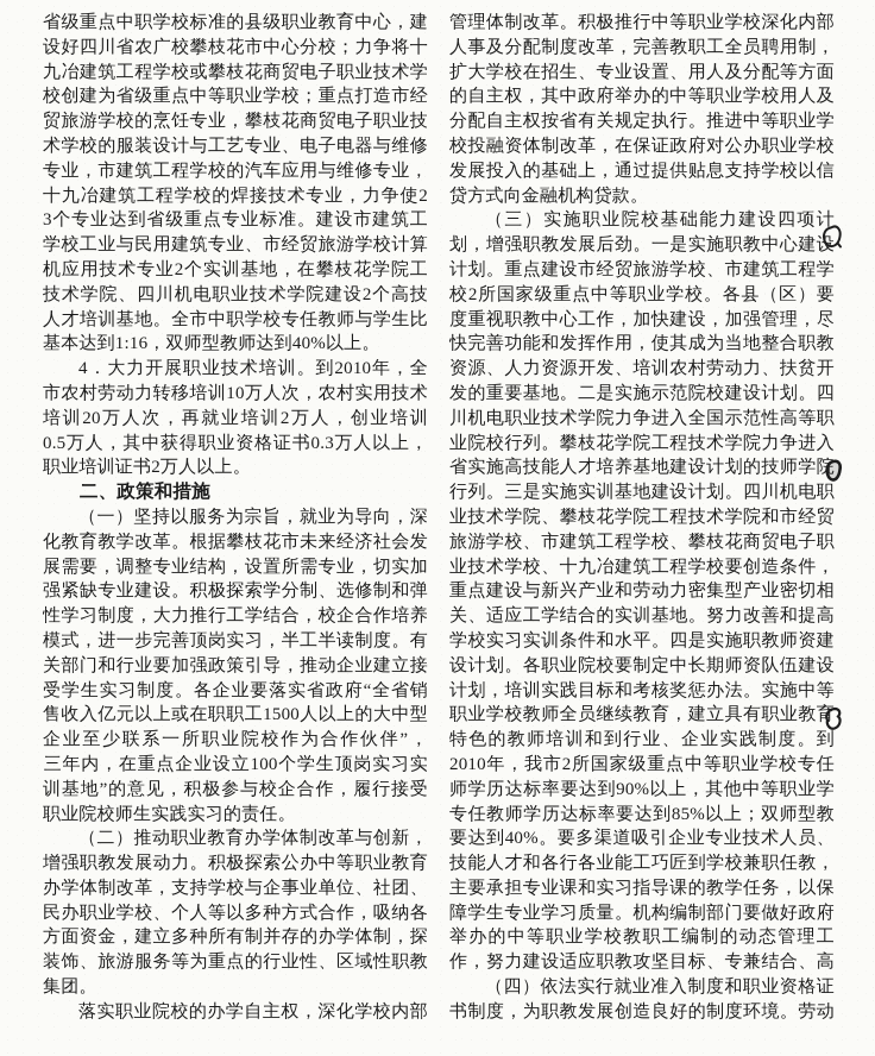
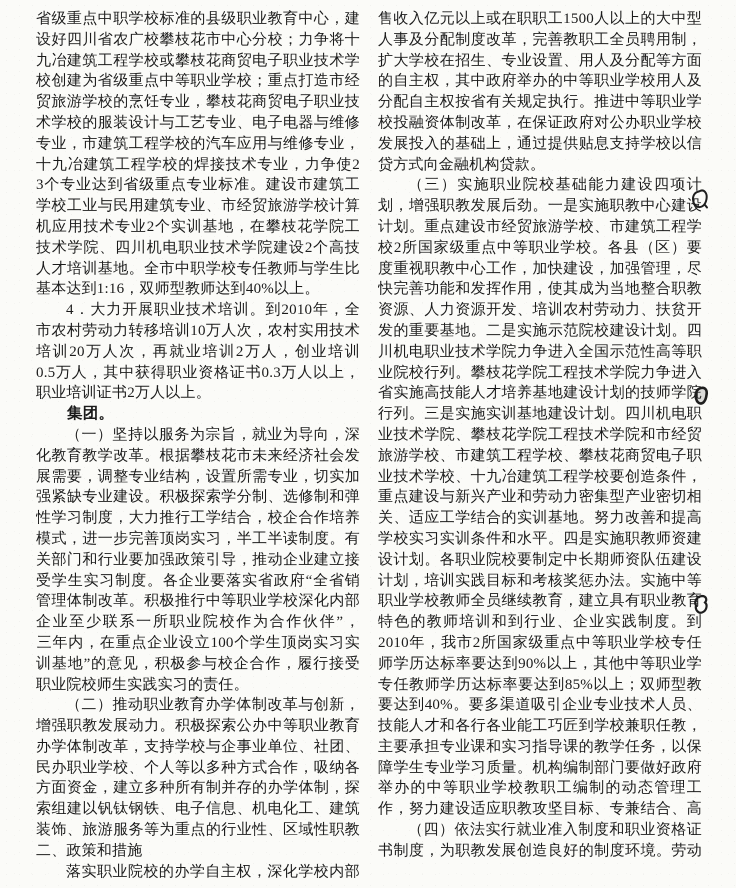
  省级重点中职学校标准的县级职业教育中心，建
  设好四川省农广校攀枝花市中心分校；力争将十
  九冶建筑工程学校或攀枝花商贸电子职业技术学
  校创建为省级重点中等职业学校；重点打造市经
  贸旅游学校的烹饪专业，攀枝花商贸电子职业技
  术学校的服装设计与工艺专业、电子电器与维修
  专业，市建筑工程学校的汽车应用与维修专业，
  十九冶建筑工程学校的焊接技术专业，力争使2
  3个专业达到省级重点专业标准。建设市建筑工
  学校工业与民用建筑专业、市经贸旅游学校计算
  机应用技术专业2个实训基地，在攀枝花学院工
  技术学院、四川机电职业技术学院建设2个高技
  人才培训基地。全市中职学校专任教师与学生比
  基本达到1:16，双师型教师达到40%以上。
  4．大力开展职业技术培训。到2010年，全
  市农村劳动力转移培训10万人次，农村实用技术
  培训20万人次，再就业培训2万人，创业培训
  0.5万人，其中获得职业资格证书0.3万人以上，
  职业培训证书2万人以上。
- 二、政策和措施
+ 集团。
  （一）坚持以服务为宗旨，就业为导向，深
  化教育教学改革。根据攀枝花市未来经济社会发
  展需要，调整专业结构，设置所需专业，切实加
  强紧缺专业建设。积极探索学分制、选修制和弹
  性学习制度，大力推行工学结合，校企合作培养
  模式，进一步完善顶岗实习，半工半读制度。有
  关部门和行业要加强政策引导，推动企业建立接
  受学生实习制度。各企业要落实省政府“全省销
- 售收入亿元以上或在职职工1500人以上的大中型
+ 管理体制改革。积极推行中等职业学校深化内部
  企业至少联系一所职业院校作为合作伙伴”，
  三年内，在重点企业设立100个学生顶岗实习实
  训基地”的意见，积极参与校企合作，履行接受
  职业院校师生实践实习的责任。
  （二）推动职业教育办学体制改革与创新，
  增强职教发展动力。积极探索公办中等职业教育
  办学体制改革，支持学校与企事业单位、社团、
  民办职业学校、个人等以多种方式合作，吸纳各
  方面资金，建立多种所有制并存的办学体制，探
+ 索组建以钒钛钢铁、电子信息、机电化工、建筑
  装饰、旅游服务等为重点的行业性、区域性职教
- 集团。
+ 二、政策和措施
  落实职业院校的办学自主权，深化学校内部
- 管理体制改革。积极推行中等职业学校深化内部
+ 售收入亿元以上或在职职工1500人以上的大中型
  人事及分配制度改革，完善教职工全员聘用制，
  扩大学校在招生、专业设置、用人及分配等方面
  的自主权，其中政府举办的中等职业学校用人及
  分配自主权按省有关规定执行。推进中等职业学
  校投融资体制改革，在保证政府对公办职业学校
  发展投入的基础上，通过提供贴息支持学校以信
  贷方式向金融机构贷款。
  （三）实施职业院校基础能力建设四项计
  划，增强职教发展后劲。一是实施职教中心建设
  计划。重点建设市经贸旅游学校、市建筑工程学
  校2所国家级重点中等职业学校。各县（区）要
  度重视职教中心工作，加快建设，加强管理，尽
  快完善功能和发挥作用，使其成为当地整合职教
  资源、人力资源开发、培训农村劳动力、扶贫开
  发的重要基地。二是实施示范院校建设计划。四
  川机电职业技术学院力争进入全国示范性高等职
  业院校行列。攀枝花学院工程技术学院力争进入
  省实施高技能人才培养基地建设计划的技师学院
  行列。三是实施实训基地建设计划。四川机电职
  业技术学院、攀枝花学院工程技术学院和市经贸
  旅游学校、市建筑工程学校、攀枝花商贸电子职
  业技术学校、十九冶建筑工程学校要创造条件，
  重点建设与新兴产业和劳动力密集型产业密切相
  关、适应工学结合的实训基地。努力改善和提高
  学校实习实训条件和水平。四是实施职教师资建
  设计划。各职业院校要制定中长期师资队伍建设
  计划，培训实践目标和考核奖惩办法。实施中等
  职业学校教师全员继续教育，建立具有职业教
  特色的教师培训和到行业、企业实践制度。到
  2010年，我市2所国家级重点中等职业学校专任
  师学历达标率要达到90%以上，其他中等职业学
  专任教师学历达标率要达到85%以上；双师型教
  要达到40%。要多渠道吸引企业专业技术人员、
  技能人才和各行各业能工巧匠到学校兼职任教，
  主要承担专业课和实习指导课的教学任务，以保
  障学生专业学习质量。机构编制部门要做好政府
  举办的中等职业学校教职工编制的动态管理工
  作，努力建设适应职教攻坚目标、专兼结合、高
  （四）依法实行就业准入制度和职业资格证
  书制度，为职教发展创造良好的制度环境。劳动
